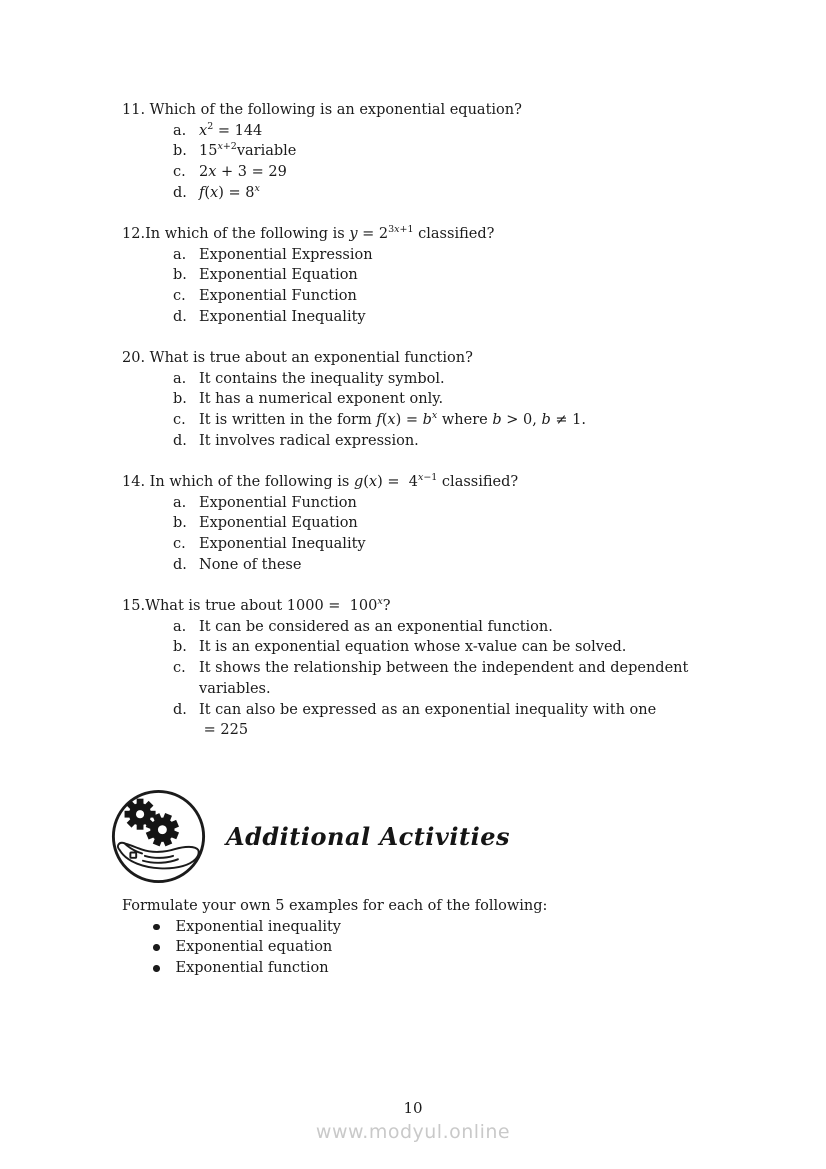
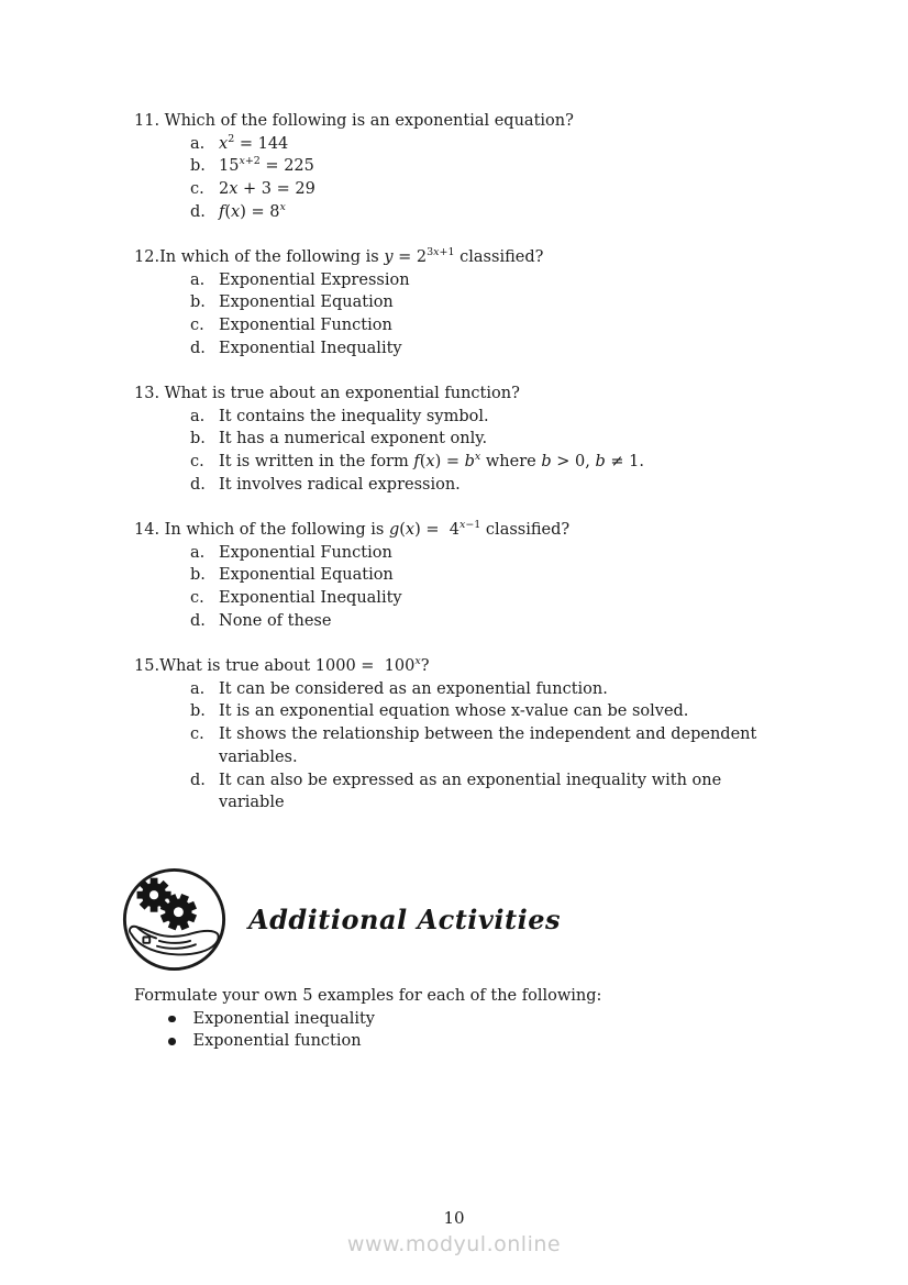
  11. Which of the following is an exponential equation?
  a.
  x2 = 144
  b.
- 15x+2variable
+ 15x+2 = 225
  c.
  2x + 3 = 29
  d.
  f(x) = 8x
  12.In which of the following is y = 23x+1 classified?
  a.
  Exponential Expression
  b.
  Exponential Equation
  c.
  Exponential Function
  d.
  Exponential Inequality
- 20. What is true about an exponential function?
+ 13. What is true about an exponential function?
  a.
  It contains the inequality symbol.
  b.
  It has a numerical exponent only.
  c.
  It is written in the form f(x) = bx where b > 0, b ≠ 1.
  d.
  It involves radical expression.
  14. In which of the following is g(x) = 4x−1 classified?
  a.
  Exponential Function
  b.
  Exponential Equation
  c.
  Exponential Inequality
  d.
  None of these
  15.What is true about 1000 = 100x?
  a.
  It can be considered as an exponential function.
  b.
  It is an exponential equation whose x-value can be solved.
  c.
  It shows the relationship between the independent and dependent
  variables.
  d.
  It can also be expressed as an exponential inequality with one
- = 225
+ variable
  Additional Activities
  Formulate your own 5 examples for each of the following:
  Exponential inequality
- Exponential equation
  Exponential function
  10
  www.modyul.online
